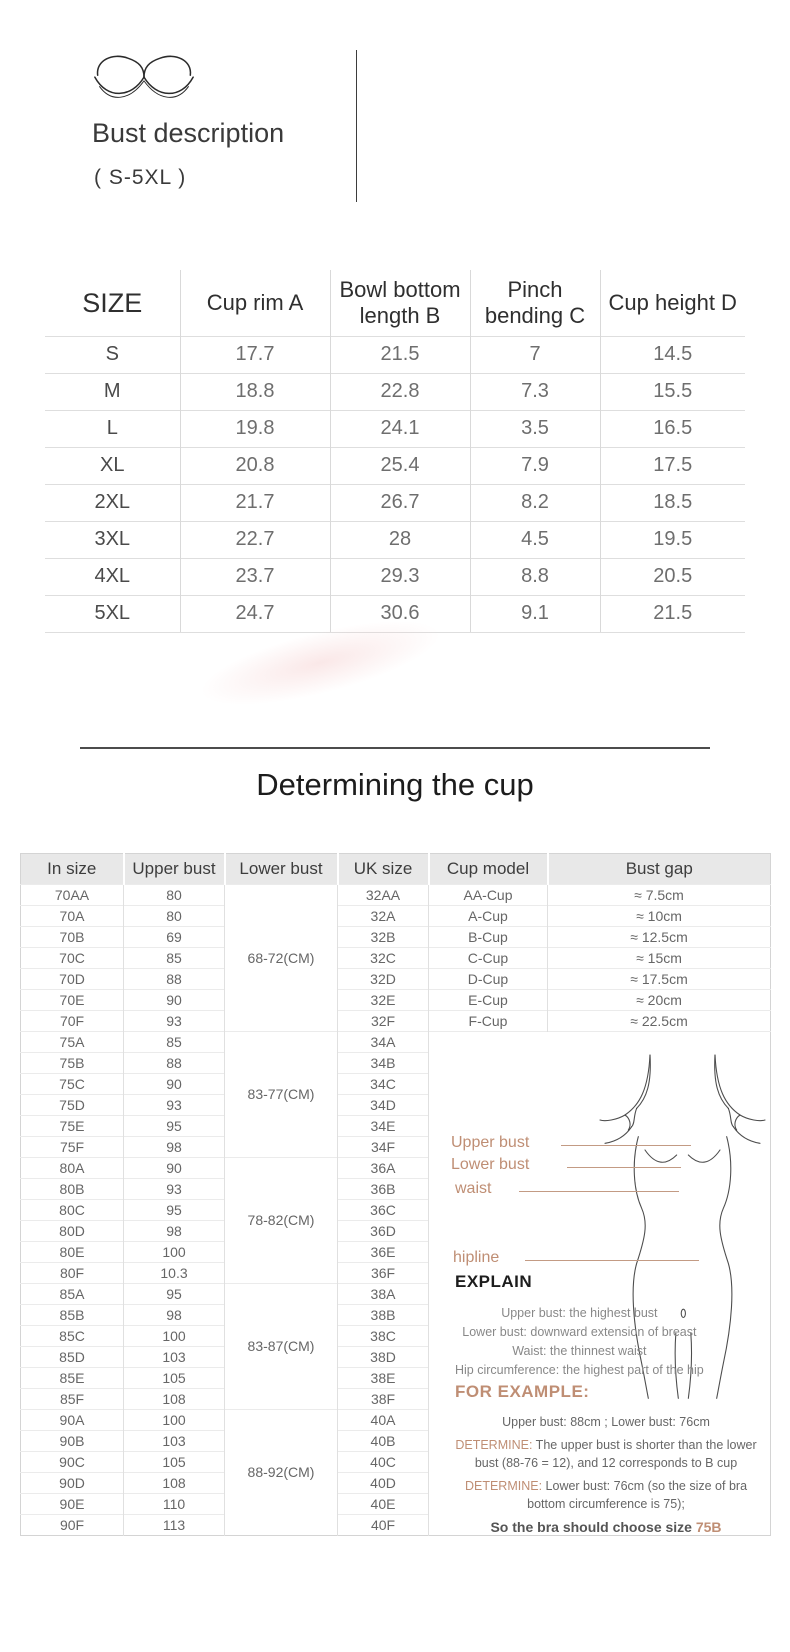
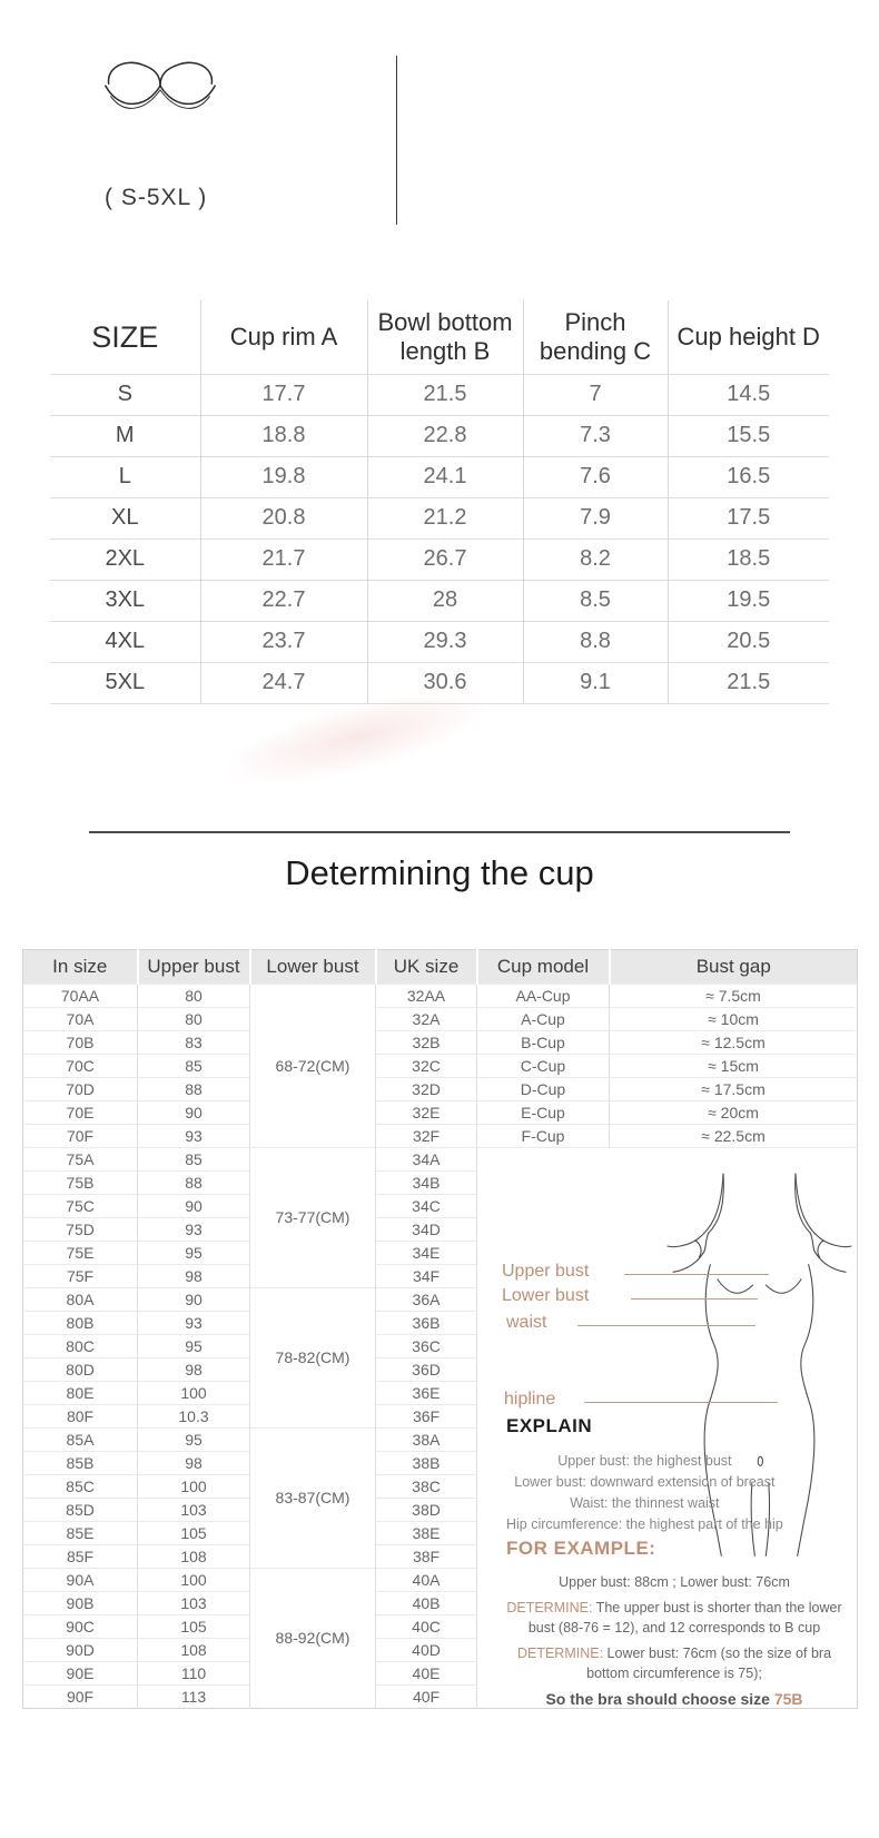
- Bust description
  ( S-5XL )
  SIZE	Cup rim A	Bowl bottom length B	Pinch bending C	Cup height D
  S	17.7	21.5	7	14.5
  M	18.8	22.8	7.3	15.5
- L	19.8	24.1	3.5	16.5
+ L	19.8	24.1	7.6	16.5
- XL	20.8	25.4	7.9	17.5
+ XL	20.8	21.2	7.9	17.5
  2XL	21.7	26.7	8.2	18.5
- 3XL	22.7	28	4.5	19.5
+ 3XL	22.7	28	8.5	19.5
  4XL	23.7	29.3	8.8	20.5
  5XL	24.7	3	9.1	21.5
  Determining the cup
  In size	Upper bust	Lower bust	UK size	Cup model	Bust gap
  70AA	80	68-72(CM)	32AA	AA-Cup	≈ 7.5cm
  70A	80	32A	A-Cup	≈ 10cm
- 70B	69	32B	B-Cup	≈ 12.5cm
+ 70B	83	32B	B-Cup	≈ 12.5cm
  70C	85	32C	C-Cup	≈ 15cm
  70D	88	32D	D-Cup	≈ 17.5cm
  70E	90	32E	E-Cup	≈ 20cm
  70F	93	32F	F-Cup	≈ 22.5cm
- 75A	85	83-77(CM)	34A	Upper bust Lower bust waist hipline EXPLAIN Upper bust: the highest bust Lower bust: downward extension of breast Waist: the thinnest waist Hip circumference: the highest part of the hip FOR EXAMPLE: Upper bust: 88cm ; Lower bust: 76cm DETERMINE: The upper bust is shorter than the lower bust (88-76 = 12), and 12 corresponds to B cup DETERMINE: Lower bust: 76cm (so the size of bra bottom circumference is 75); So the bra should choose size 75B
+ 75A	85	73-77(CM)	34A	Upper bust Lower bust waist hipline EXPLAIN Upper bust: the highest bust Lower bust: downward extension of breast Waist: the thinnest waist Hip circumference: the highest part of the hip FOR EXAMPLE: Upper bust: 88cm ; Lower bust: 76cm DETERMINE: The upper bust is shorter than the lower bust (88-76 = 12), and 12 corresponds to B cup DETERMINE: Lower bust: 76cm (so the size of bra bottom circumference is 75); So the bra should choose size 75B
  75B	88	34B
  75C	90	34C
  75D	93	34D
  75E	95	34E
  75F	98	34F
  80A	90	78-82(CM)	36A
  80B	93	36B
  80C	95	36C
  80D	98	36D
  80E	100	36E
  80F	10.3	36F
  85A	95	83-87(CM)	38A
  85B	98	38B
  85C	100	38C
  85D	103	38D
  85E	105	38E
  85F	108	38F
  90A	100	88-92(CM)	40A
  90B	103	40B
  90C	105	40C
  90D	108	40D
  90E	110	40E
  90F	113	40F
